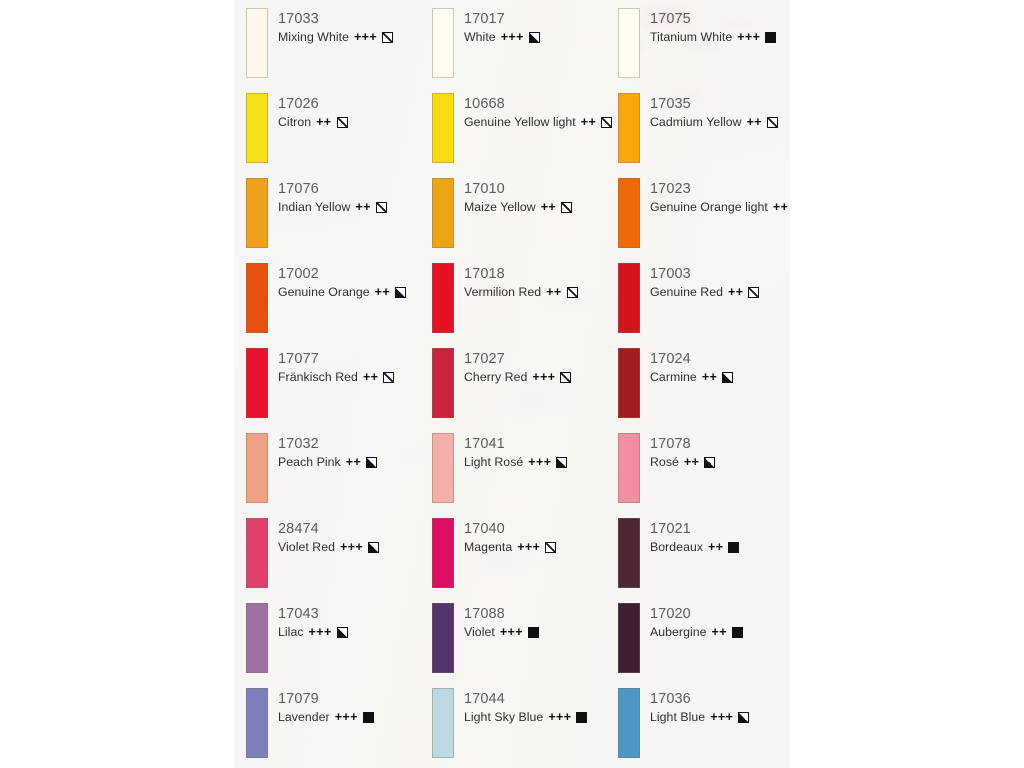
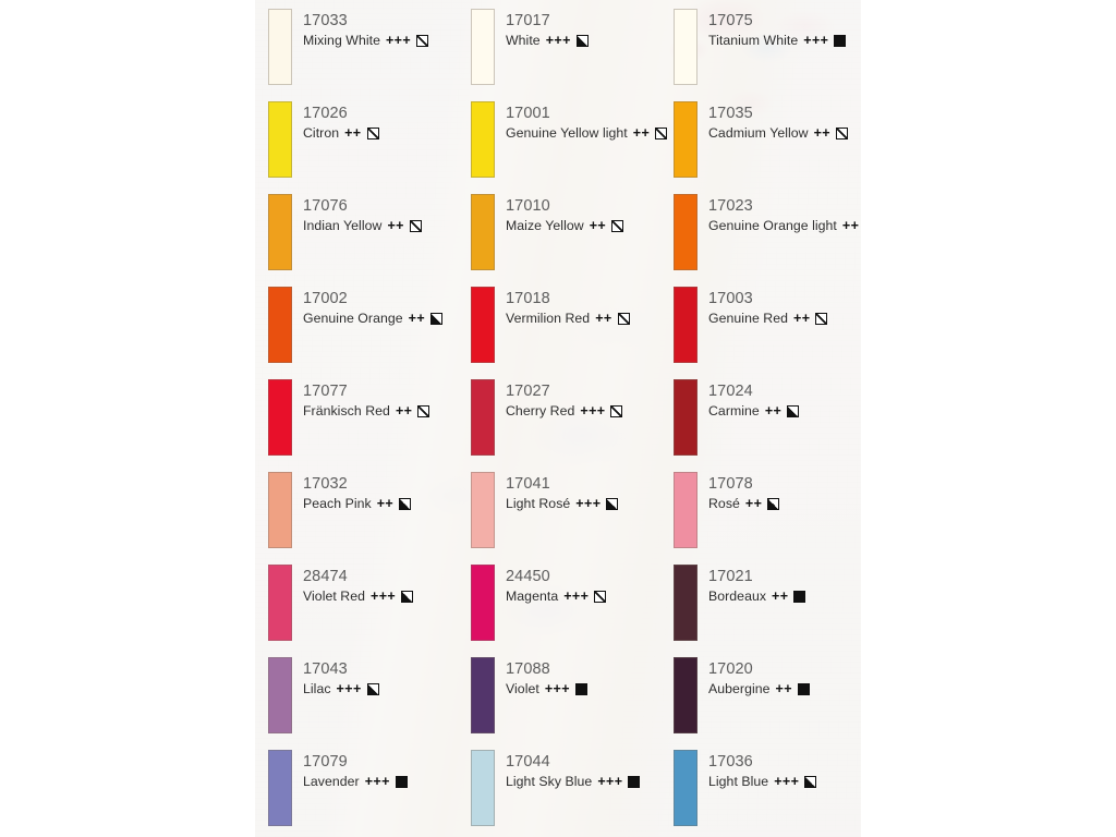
  17033
  Mixing White
  +++
  17026
  Citron
  ++
  17076
  Indian Yellow
  ++
  17002
  Genuine Orange
  ++
  17077
  Fränkisch Red
  ++
  17032
  Peach Pink
  ++
  28474
  Violet Red
  +++
  17043
  Lilac
  +++
  17079
  Lavender
  +++
  17017
  White
  +++
- 10668
+ 17001
  Genuine Yellow light
  ++
  17010
  Maize Yellow
  ++
  17018
  Vermilion Red
  ++
  17027
  Cherry Red
  +++
  17041
  Light Rosé
  +++
- 17040
+ 24450
  Magenta
  +++
  17088
  Violet
  +++
  17044
  Light Sky Blue
  +++
  17075
  Titanium White
  +++
  17035
  Cadmium Yellow
  ++
  17023
  Genuine Orange light
  ++
  17003
  Genuine Red
  ++
  17024
  Carmine
  ++
  17078
  Rosé
  ++
  17021
  Bordeaux
  ++
  17020
  Aubergine
  ++
  17036
  Light Blue
  +++
